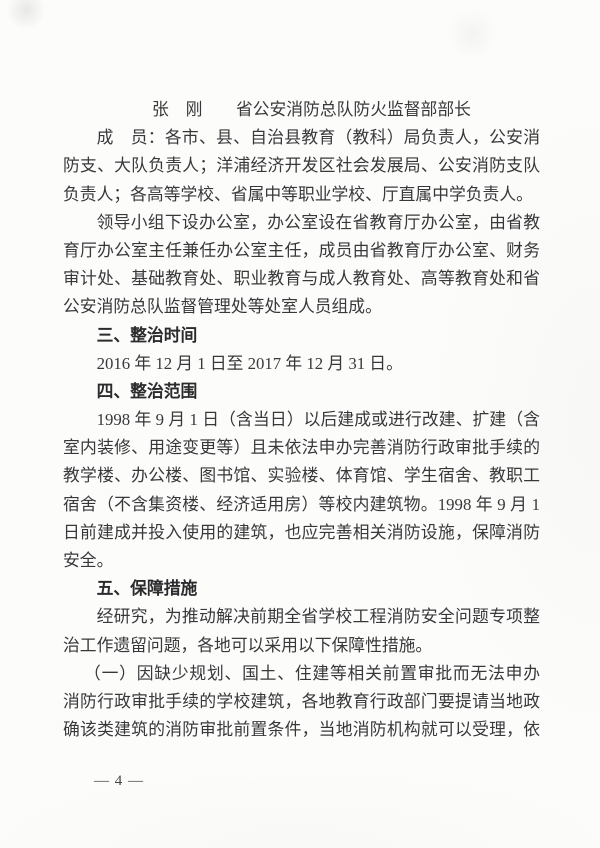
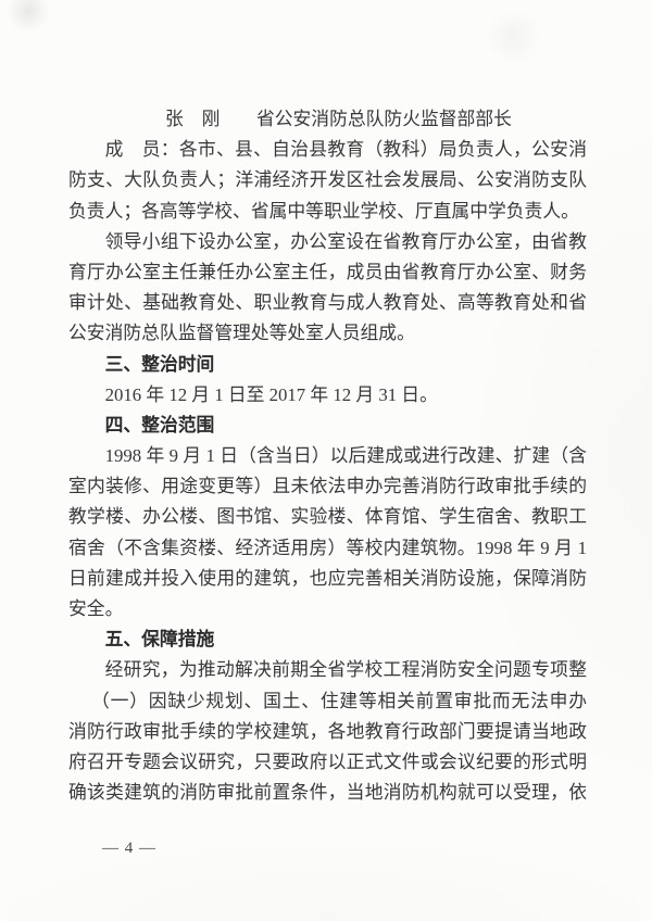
  张 刚 省公安消防总队防火监督部部长
  成 员：各市、县、自治县教育（教科）局负责人，公安消
  防支、大队负责人；洋浦经济开发区社会发展局、公安消防支队
  负责人；各高等学校、省属中等职业学校、厅直属中学负责人。
  领导小组下设办公室，办公室设在省教育厅办公室，由省教
  育厅办公室主任兼任办公室主任，成员由省教育厅办公室、财务
  审计处、基础教育处、职业教育与成人教育处、高等教育处和省
  公安消防总队监督管理处等处室人员组成。
  三、整治时间
  2016 年 12 月 1 日至 2017 年 12 月 31 日。
  四、整治范围
  1998 年 9 月 1 日（含当日）以后建成或进行改建、扩建（含
  室内装修、用途变更等）且未依法申办完善消防行政审批手续的
  教学楼、办公楼、图书馆、实验楼、体育馆、学生宿舍、教职工
  宿舍（不含集资楼、经济适用房）等校内建筑物。1998 年 9 月 1
  日前建成并投入使用的建筑，也应完善相关消防设施，保障消防
  安全。
  五、保障措施
  经研究，为推动解决前期全省学校工程消防安全问题专项整
- 治工作遗留问题，各地可以采用以下保障性措施。
  （一）因缺少规划、国土、住建等相关前置审批而无法申办
  消防行政审批手续的学校建筑，各地教育行政部门要提请当地政
+ 府召开专题会议研究，只要政府以正式文件或会议纪要的形式明
  确该类建筑的消防审批前置条件，当地消防机构就可以受理，依
  — 4 —
